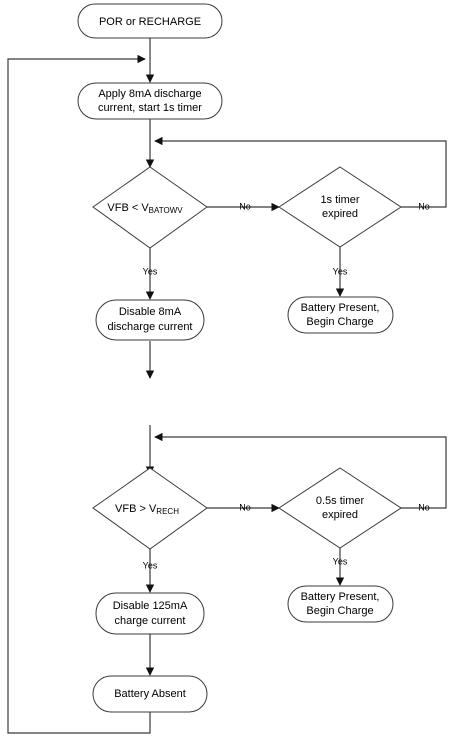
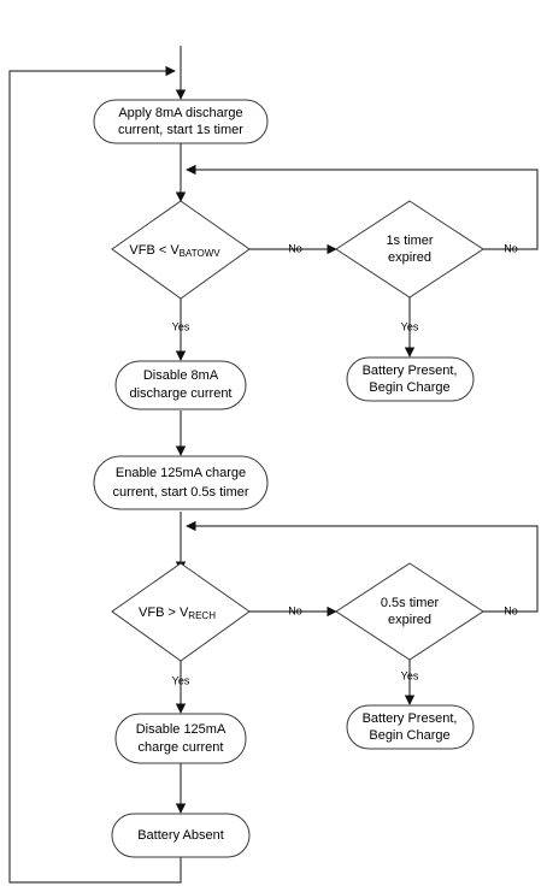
- POR or RECHARGE
  Apply 8mA discharge
  current, start 1s timer
  VFB < VBATOWV
  1s timer
  expired
  Battery Present,
  Begin Charge
  Disable 8mA
  discharge current
+ Enable 125mA charge
+ current, start 0.5s timer
  VFB > VRECH
  0.5s timer
  expired
  Battery Present,
  Begin Charge
  Disable 125mA
  charge current
  Battery Absent
  No
  No
  Yes
  Yes
  No
  No
  Yes
  Yes
